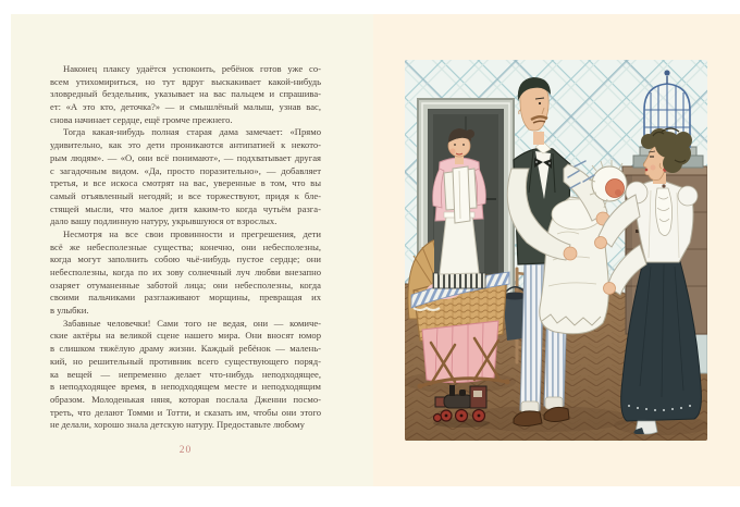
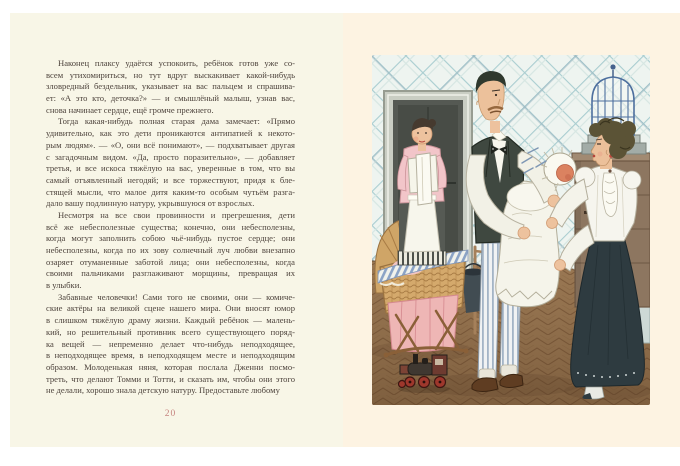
  Наконец плаксу удаётся успокоить, ребёнок готов уже со-
  всем утихомириться, но тут вдруг выскакивает какой-нибудь
  зловредный бездельник, указывает на вас пальцем и спрашива-
  ет: «А это кто, деточка?» — и смышлёный малыш, узнав вас,
  снова начинает сердце, ещё громче прежнего.
  Тогда какая-нибудь полная старая дама замечает: «Прямо
  удивительно, как это дети проникаются антипатией к некото-
  рым людям». — «О, они всё понимают», — подхватывает другая
  с загадочным видом. «Да, просто поразительно», — добавляет
- третья, и все искоса смотрят на вас, уверенные в том, что вы
+ третья, и все искоса тяжёлую на вас, уверенные в том, что вы
  самый отъявленный негодяй; и все торжествуют, придя к бле-
- стящей мысли, что малое дитя каким-то когда чутьём разга-
+ стящей мысли, что малое дитя каким-то особым чутьём разга-
  дало вашу подлинную натуру, укрывшуюся от взрослых.
  Несмотря на все свои провинности и прегрешения, дети
  всё же небесполезные существа; конечно, они небесполезны,
  когда могут заполнить собою чьё-нибудь пустое сердце; они
  небесполезны, когда по их зову солнечный луч любви внезапно
  озаряет отуманенные заботой лица; они небесполезны, когда
  своими пальчиками разглаживают морщины, превращая их
  в улыбки.
- Забавные человечки! Сами того не ведая, они — комиче-
+ Забавные человечки! Сами того не своими, они — комиче-
  ские актёры на великой сцене нашего мира. Они вносят юмор
  в слишком тяжёлую драму жизни. Каждый ребёнок — малень-
  кий, но решительный противник всего существующего поряд-
  ка вещей — непременно делает что-нибудь неподходящее,
  в неподходящее время, в неподходящем месте и неподходящим
  образом. Молоденькая няня, которая послала Дженни посмо-
  треть, что делают Томми и Тотти, и сказать им, чтобы они этого
  не делали, хорошо знала детскую натуру. Предоставьте любому
  20
